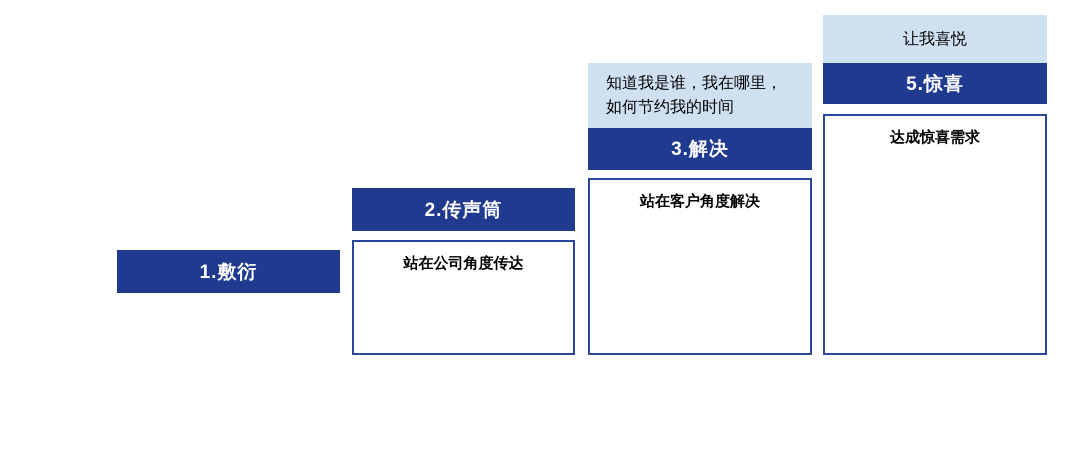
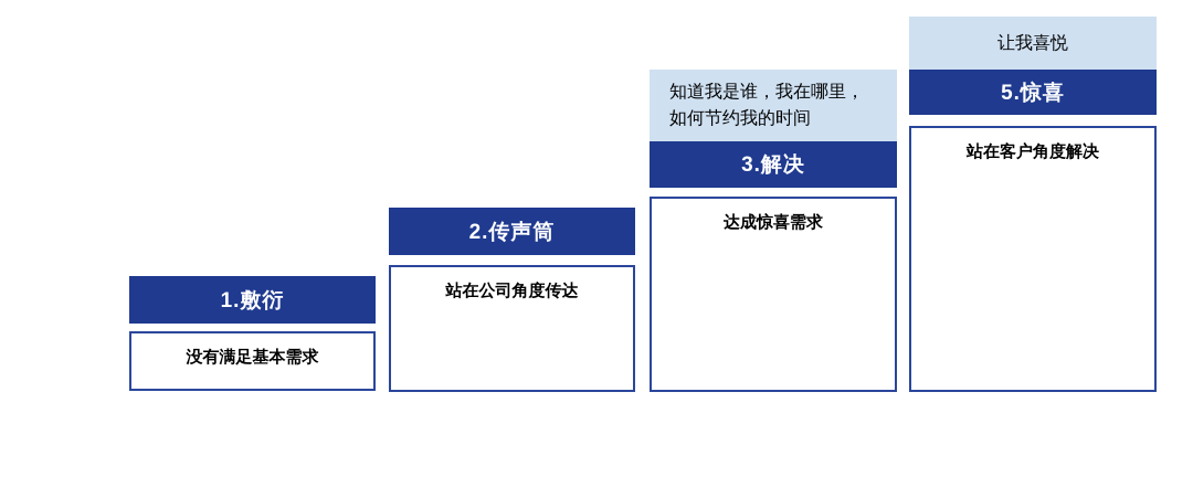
  1.敷衍
+ 没有满足基本需求
  2.传声筒
  站在公司角度传达
  知道我是谁，我在哪里，
  如何节约我的时间
  3.解决
- 站在客户角度解决
+ 达成惊喜需求
  让我喜悦
  5.惊喜
- 达成惊喜需求
+ 站在客户角度解决
